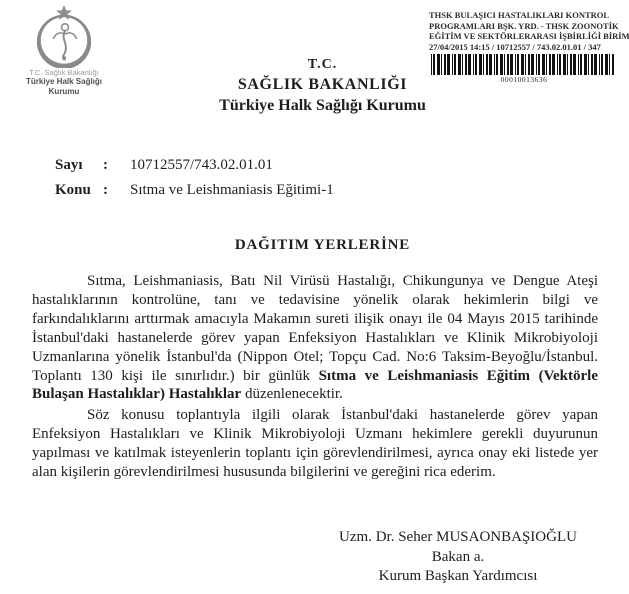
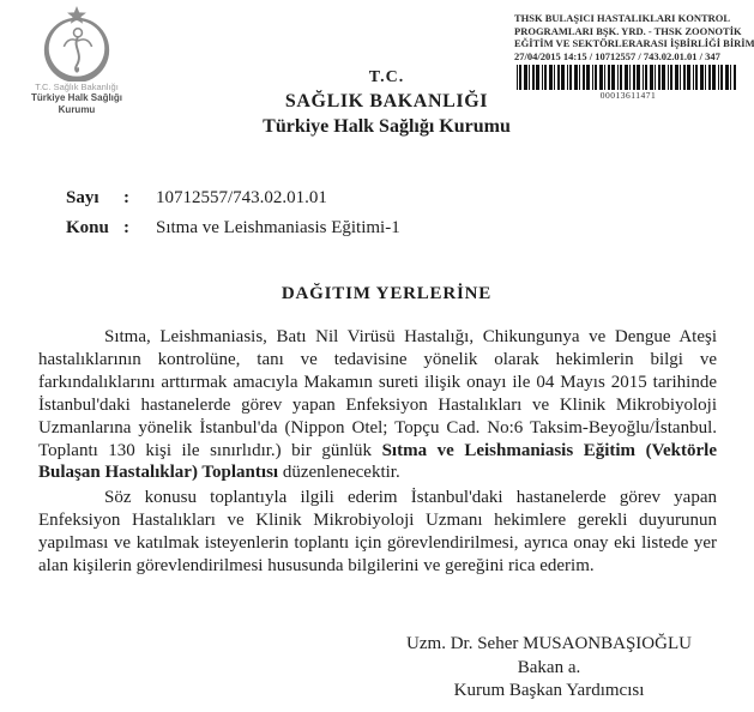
  T.C. Sağlık Bakanlığı
  Türkiye Halk Sağlığı
  Kurumu
  T.C.
  SAĞLIK BAKANLIĞI
  Türkiye Halk Sağlığı Kurumu
  THSK BULAŞICI HASTALIKLARI KONTROL
  PROGRAMLARI BŞK. YRD. - THSK ZOONOTİK
  EĞİTİM VE SEKTÖRLERARASI İŞBİRLİĞİ BİRİM
  27/04/2015 14:15 / 10712557 / 743.02.01.01 / 347
- 00010013636
+ 00013611471
  Sayı
  :
  10712557/743.02.01.01
  Konu
  :
  Sıtma ve Leishmaniasis Eğitimi-1
  DAĞITIM YERLERİNE
- Sıtma, Leishmaniasis, Batı Nil Virüsü Hastalığı, Chikungunya ve Dengue Ateşi hastalıklarının kontrolüne, tanı ve tedavisine yönelik olarak hekimlerin bilgi ve farkındalıklarını arttırmak amacıyla Makamın sureti ilişik onayı ile 04 Mayıs 2015 tarihinde İstanbul'daki hastanelerde görev yapan Enfeksiyon Hastalıkları ve Klinik Mikrobiyoloji Uzmanlarına yönelik İstanbul'da (Nippon Otel; Topçu Cad. No:6 Taksim-Beyoğlu/İstanbul. Toplantı 130 kişi ile sınırlıdır.) bir günlük Sıtma ve Leishmaniasis Eğitim (Vektörle Bulaşan Hastalıklar) Hastalıklar düzenlenecektir.
+ Sıtma, Leishmaniasis, Batı Nil Virüsü Hastalığı, Chikungunya ve Dengue Ateşi hastalıklarının kontrolüne, tanı ve tedavisine yönelik olarak hekimlerin bilgi ve farkındalıklarını arttırmak amacıyla Makamın sureti ilişik onayı ile 04 Mayıs 2015 tarihinde İstanbul'daki hastanelerde görev yapan Enfeksiyon Hastalıkları ve Klinik Mikrobiyoloji Uzmanlarına yönelik İstanbul'da (Nippon Otel; Topçu Cad. No:6 Taksim-Beyoğlu/İstanbul. Toplantı 130 kişi ile sınırlıdır.) bir günlük Sıtma ve Leishmaniasis Eğitim (Vektörle Bulaşan Hastalıklar) Toplantısı düzenlenecektir.
- Söz konusu toplantıyla ilgili olarak İstanbul'daki hastanelerde görev yapan Enfeksiyon Hastalıkları ve Klinik Mikrobiyoloji Uzmanı hekimlere gerekli duyurunun yapılması ve katılmak isteyenlerin toplantı için görevlendirilmesi, ayrıca onay eki listede yer alan kişilerin görevlendirilmesi hususunda bilgilerini ve gereğini rica ederim.
+ Söz konusu toplantıyla ilgili ederim İstanbul'daki hastanelerde görev yapan Enfeksiyon Hastalıkları ve Klinik Mikrobiyoloji Uzmanı hekimlere gerekli duyurunun yapılması ve katılmak isteyenlerin toplantı için görevlendirilmesi, ayrıca onay eki listede yer alan kişilerin görevlendirilmesi hususunda bilgilerini ve gereğini rica ederim.
  Uzm. Dr. Seher MUSAONBAŞIOĞLU
  Bakan a.
  Kurum Başkan Yardımcısı
